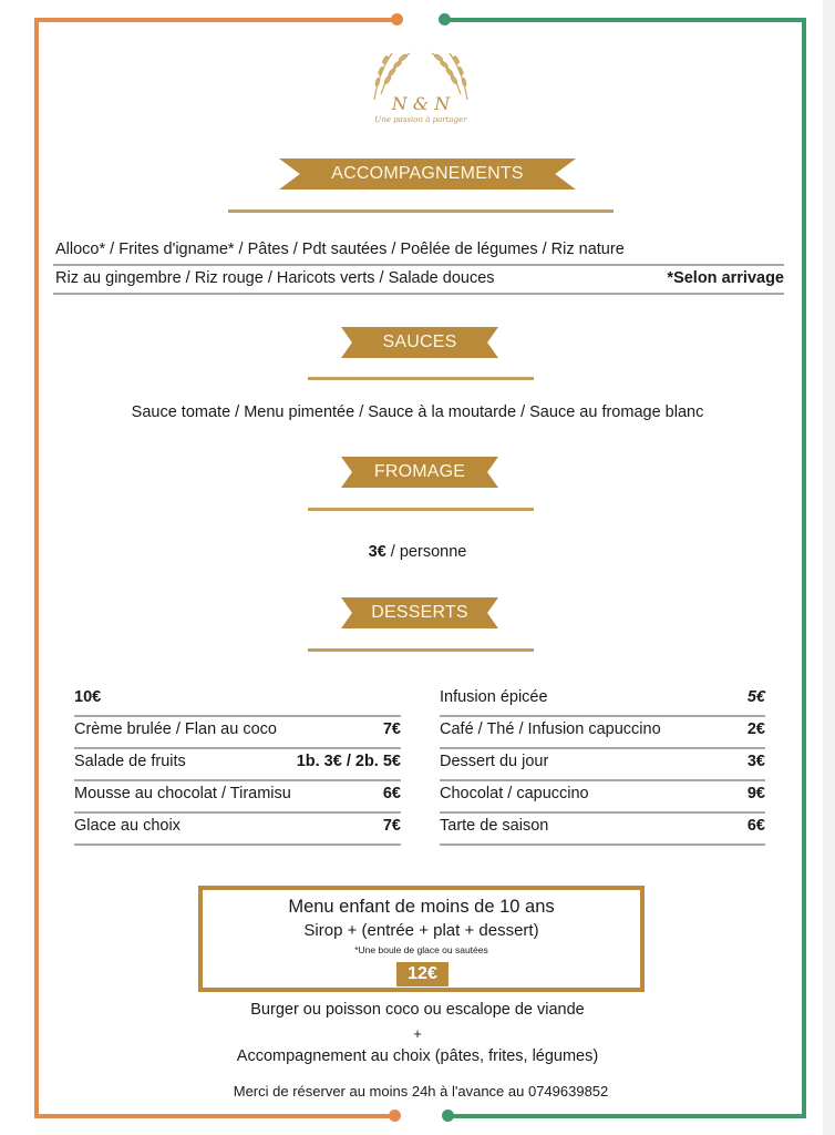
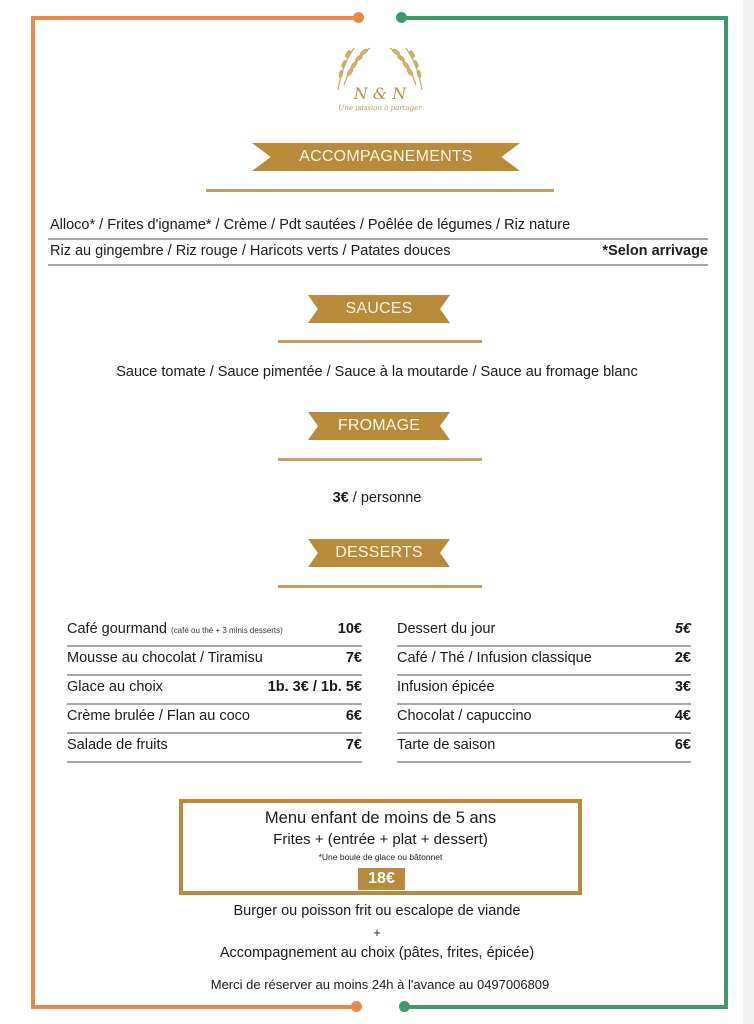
  N & N
  Une passion à partager
  ACCOMPAGNEMENTS
- Alloco* / Frites d'igname* / Pâtes / Pdt sautées / Poêlée de légumes / Riz nature
+ Alloco* / Frites d'igname* / Crème / Pdt sautées / Poêlée de légumes / Riz nature
- Riz au gingembre / Riz rouge / Haricots verts / Salade douces
+ Riz au gingembre / Riz rouge / Haricots verts / Patates douces
  *Selon arrivage
  SAUCES
- Sauce tomate / Menu pimentée / Sauce à la moutarde / Sauce au fromage blanc
+ Sauce tomate / Sauce pimentée / Sauce à la moutarde / Sauce au fromage blanc
  FROMAGE
  3€ / personne
  DESSERTS
+ Café gourmand (café ou thé + 3 minis desserts)
  10€
- Crème brulée / Flan au coco
+ Mousse au chocolat / Tiramisu
  7€
- Salade de fruits
+ Glace au choix
- 1b. 3€ / 2b. 5€
+ 1b. 3€ / 1b. 5€
- Mousse au chocolat / Tiramisu
+ Crème brulée / Flan au coco
  6€
- Glace au choix
+ Salade de fruits
  7€
- Infusion épicée
+ Dessert du jour
  5€
- Café / Thé / Infusion capuccino
+ Café / Thé / Infusion classique
  2€
- Dessert du jour
+ Infusion épicée
  3€
  Chocolat / capuccino
- 9€
+ 4€
  Tarte de saison
  6€
- Menu enfant de moins de 10 ans
+ Menu enfant de moins de 5 ans
- Sirop + (entrée + plat + dessert)
+ Frites + (entrée + plat + dessert)
- *Une boule de glace ou sautées
+ *Une boule de glace ou bâtonnet
- 12€
+ 18€
- Burger ou poisson coco ou escalope de viande
+ Burger ou poisson frit ou escalope de viande
  +
- Accompagnement au choix (pâtes, frites, légumes)
+ Accompagnement au choix (pâtes, frites, épicée)
- Merci de réserver au moins 24h à l'avance au 0749639852
+ Merci de réserver au moins 24h à l'avance au 0497006809
